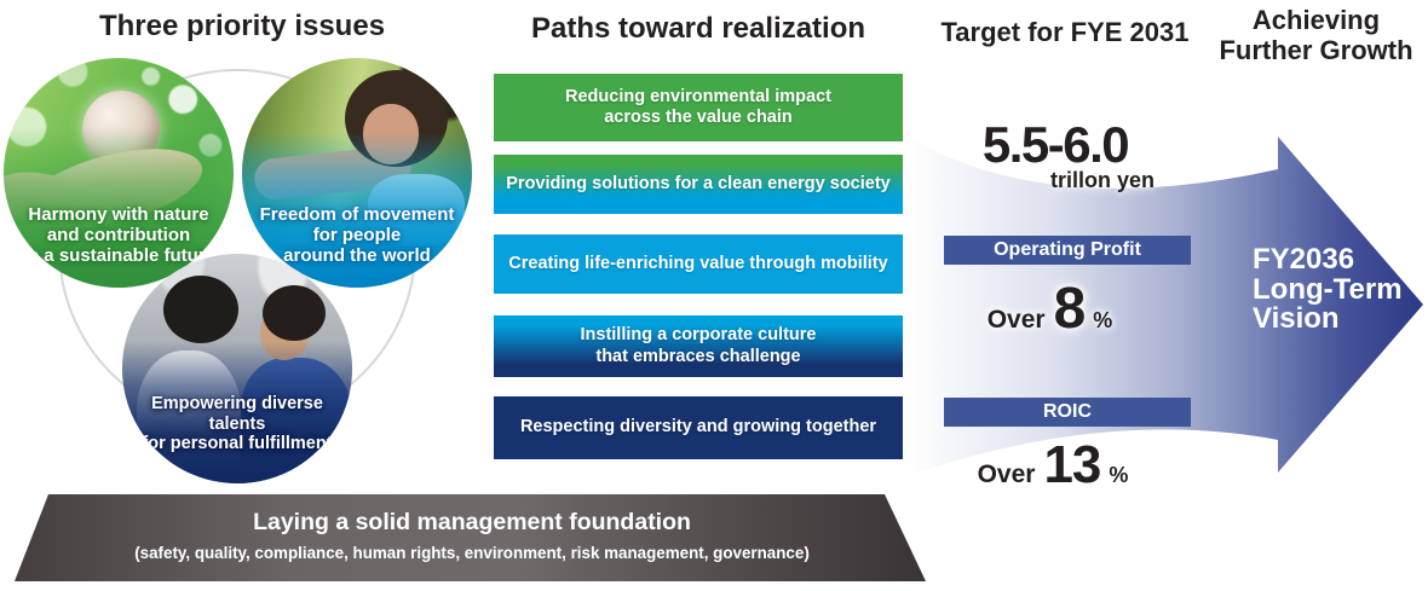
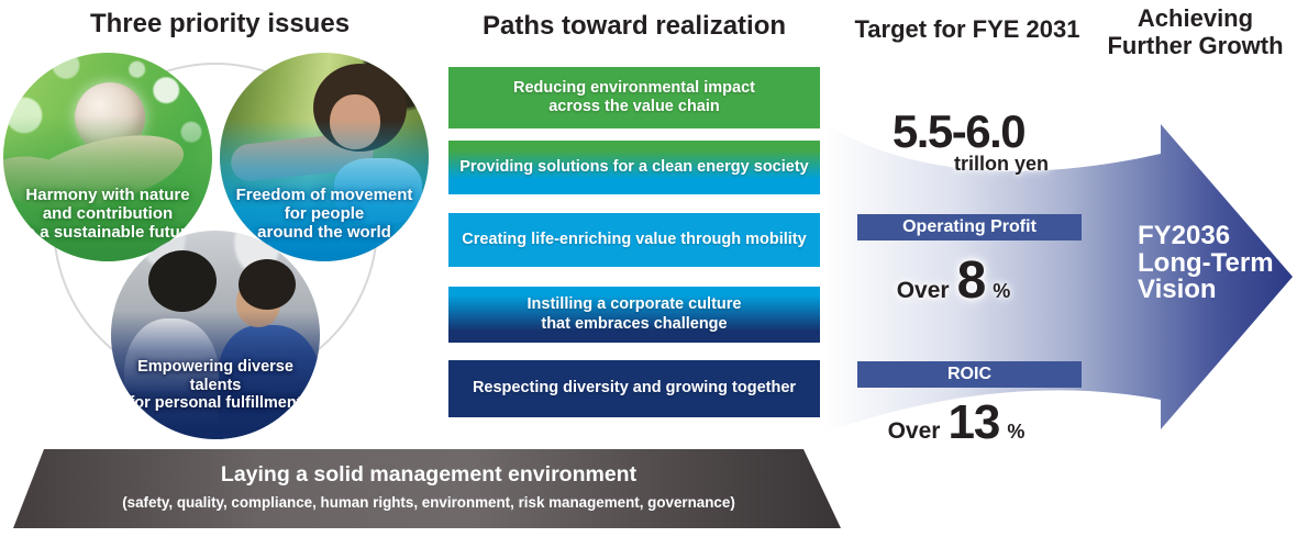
  Three priority issues
  Paths toward realization
  Target for FYE 2031
  Achieving
  Further Growth
  Harmony with nature
  and contribution
  Freedom of movement
  for people
  Empowering diverse talents
  for personal fulfillment
  Reducing environmental impact
  across the value chain
  Providing solutions for a clean energy society
  Creating life-enriching value through mobility
  Instilling a corporate culture
  that embraces challenge
  Respecting diversity and growing together
  5.5-6.0
  trillon yen
  Operating Profit
  Over
  8
  %
  ROIC
  Over
  13
  %
  FY2036
  Long-Term
  Vision
- Laying a solid management foundation
+ Laying a solid management environment
  (safety, quality, compliance, human rights, environment, risk management, governance)
